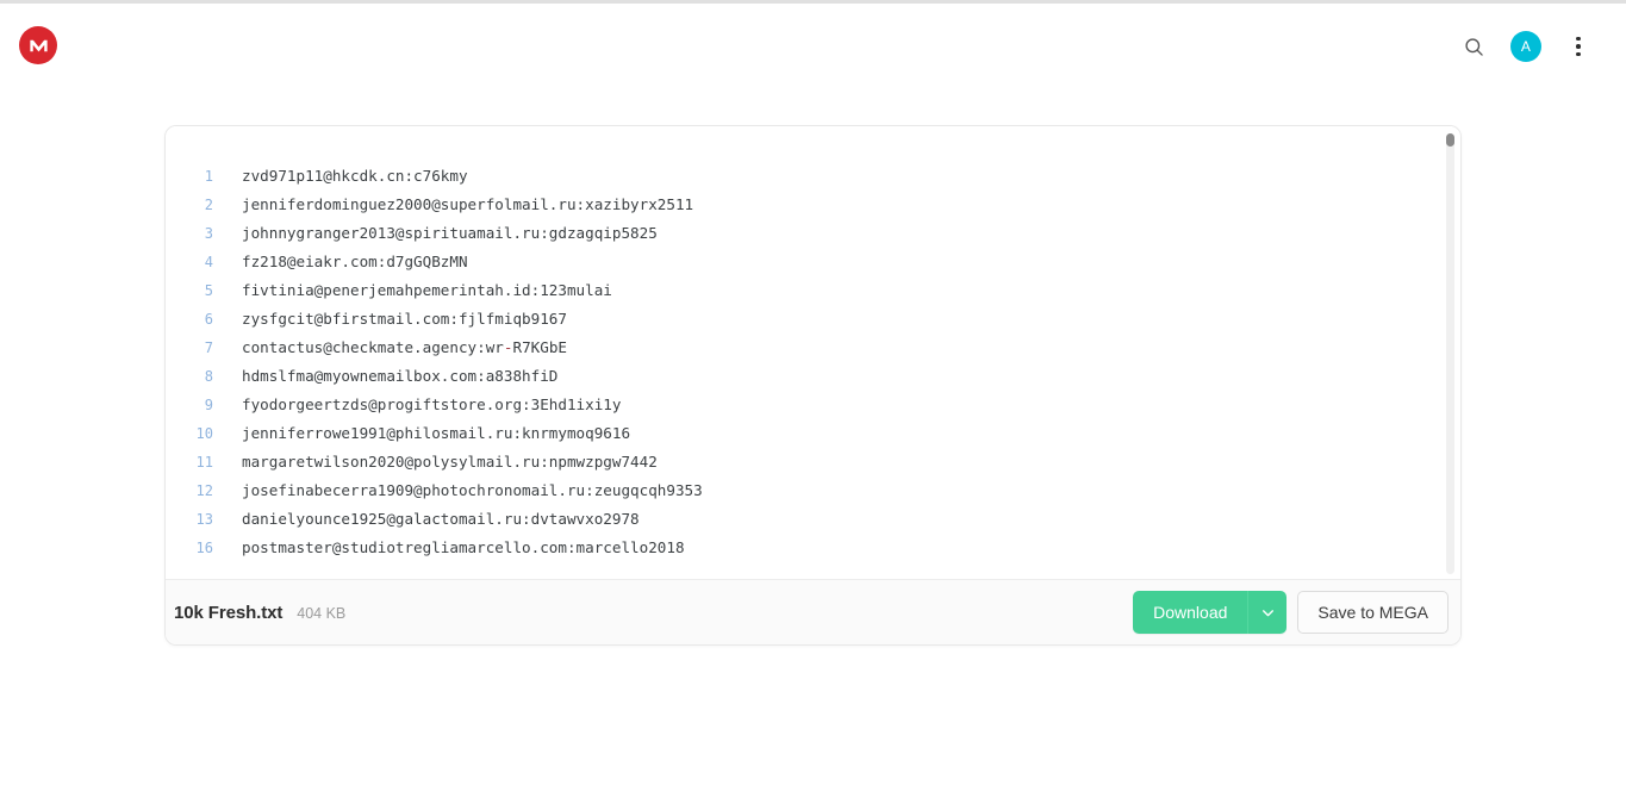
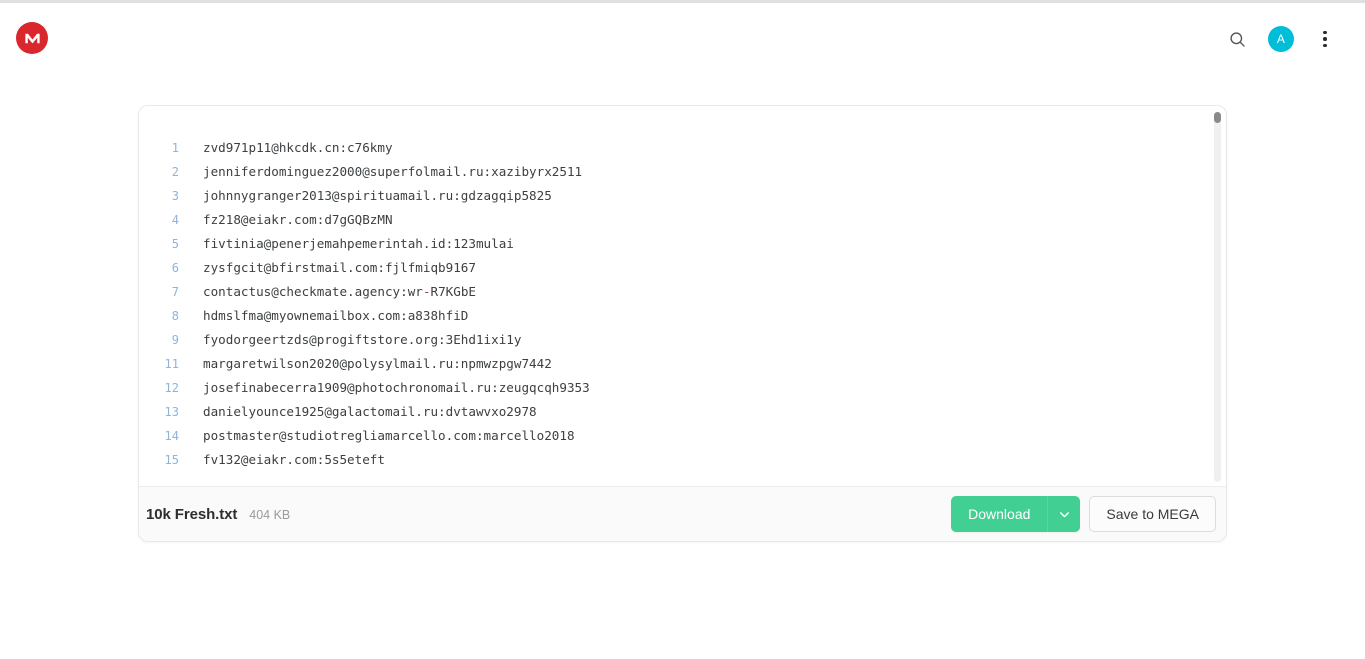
  A
  1
  zvd971p11@hkcdk.cn:c76kmy
  2
  jenniferdominguez2000@superfolmail.ru:xazibyrx2511
  3
  johnnygranger2013@spirituamail.ru:gdzagqip5825
  4
  fz218@eiakr.com:d7gGQBzMN
  5
  fivtinia@penerjemahpemerintah.id:123mulai
  6
  zysfgcit@bfirstmail.com:fjlfmiqb9167
  7
  contactus@checkmate.agency:wr-R7KGbE
  8
  hdmslfma@myownemailbox.com:a838hfiD
  9
  fyodorgeertzds@progiftstore.org:3Ehd1ixi1y
- 10
- jenniferrowe1991@philosmail.ru:knrmymoq9616
  11
  margaretwilson2020@polysylmail.ru:npmwzpgw7442
  12
  josefinabecerra1909@photochronomail.ru:zeugqcqh9353
  13
  danielyounce1925@galactomail.ru:dvtawvxo2978
- 16
+ 14
  postmaster@studiotregliamarcello.com:marcello2018
+ 15
+ fv132@eiakr.com:5s5eteft
  10k Fresh.txt
  404 KB
  Download
  Save to MEGA
